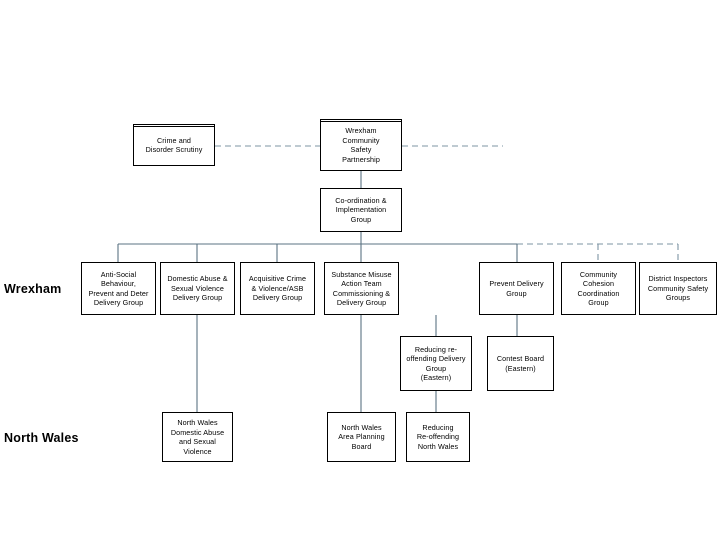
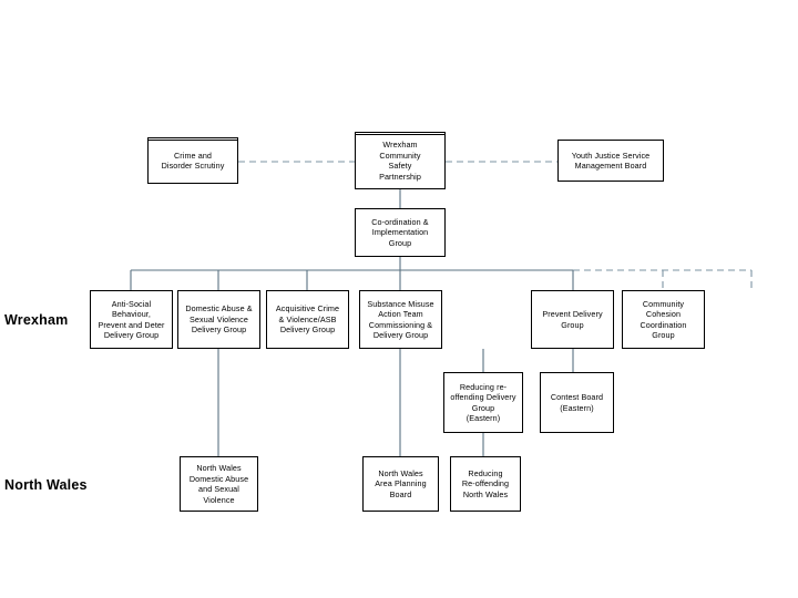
  Crime and
  Disorder Scrutiny
  Wrexham
  Community
  Safety
  Partnership
+ Youth Justice Service
+ Management Board
  Co-ordination &
  Implementation
  Group
  Anti-Social
  Behaviour,
  Prevent and Deter
  Delivery Group
  Domestic Abuse &
  Sexual Violence
  Delivery Group
  Acquisitive Crime
  & Violence/ASB
  Delivery Group
  Substance Misuse
  Action Team
  Commissioning &
  Delivery Group
  Prevent Delivery
  Group
  Community
  Cohesion
  Coordination
  Group
- District Inspectors
- Community Safety
- Groups
  Reducing re-
  offending Delivery
  Group
  (Eastern)
  Contest Board
  (Eastern)
  North Wales
  Domestic Abuse
  and Sexual
  Violence
  North Wales
  Area Planning
  Board
  Reducing
  Re-offending
  North Wales
  Wrexham
  North Wales
